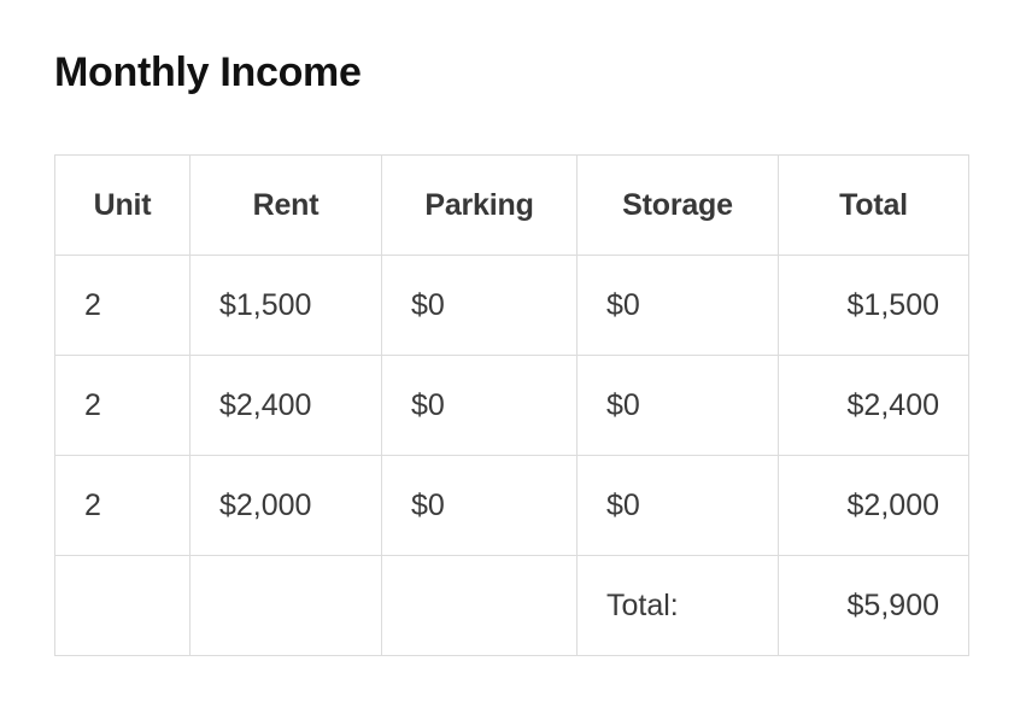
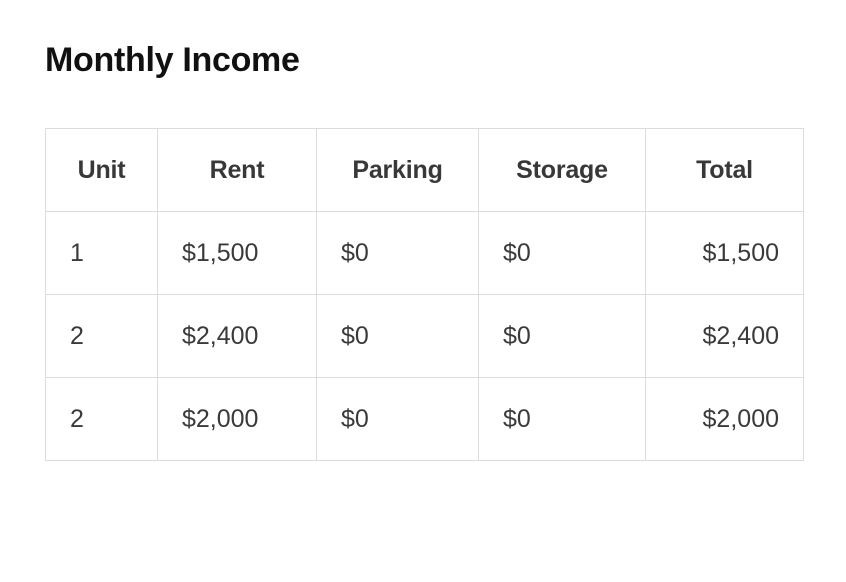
  Monthly Income
  Unit	Rent	Parking	Storage	Total
- 2	$1,500	$0	$0	$1,500
+ 1	$1,500	$0	$0	$1,500
  2	$2,400	$0	$0	$2,400
  2	$2,000	$0	$0	$2,000
- 			Total:	$5,900
